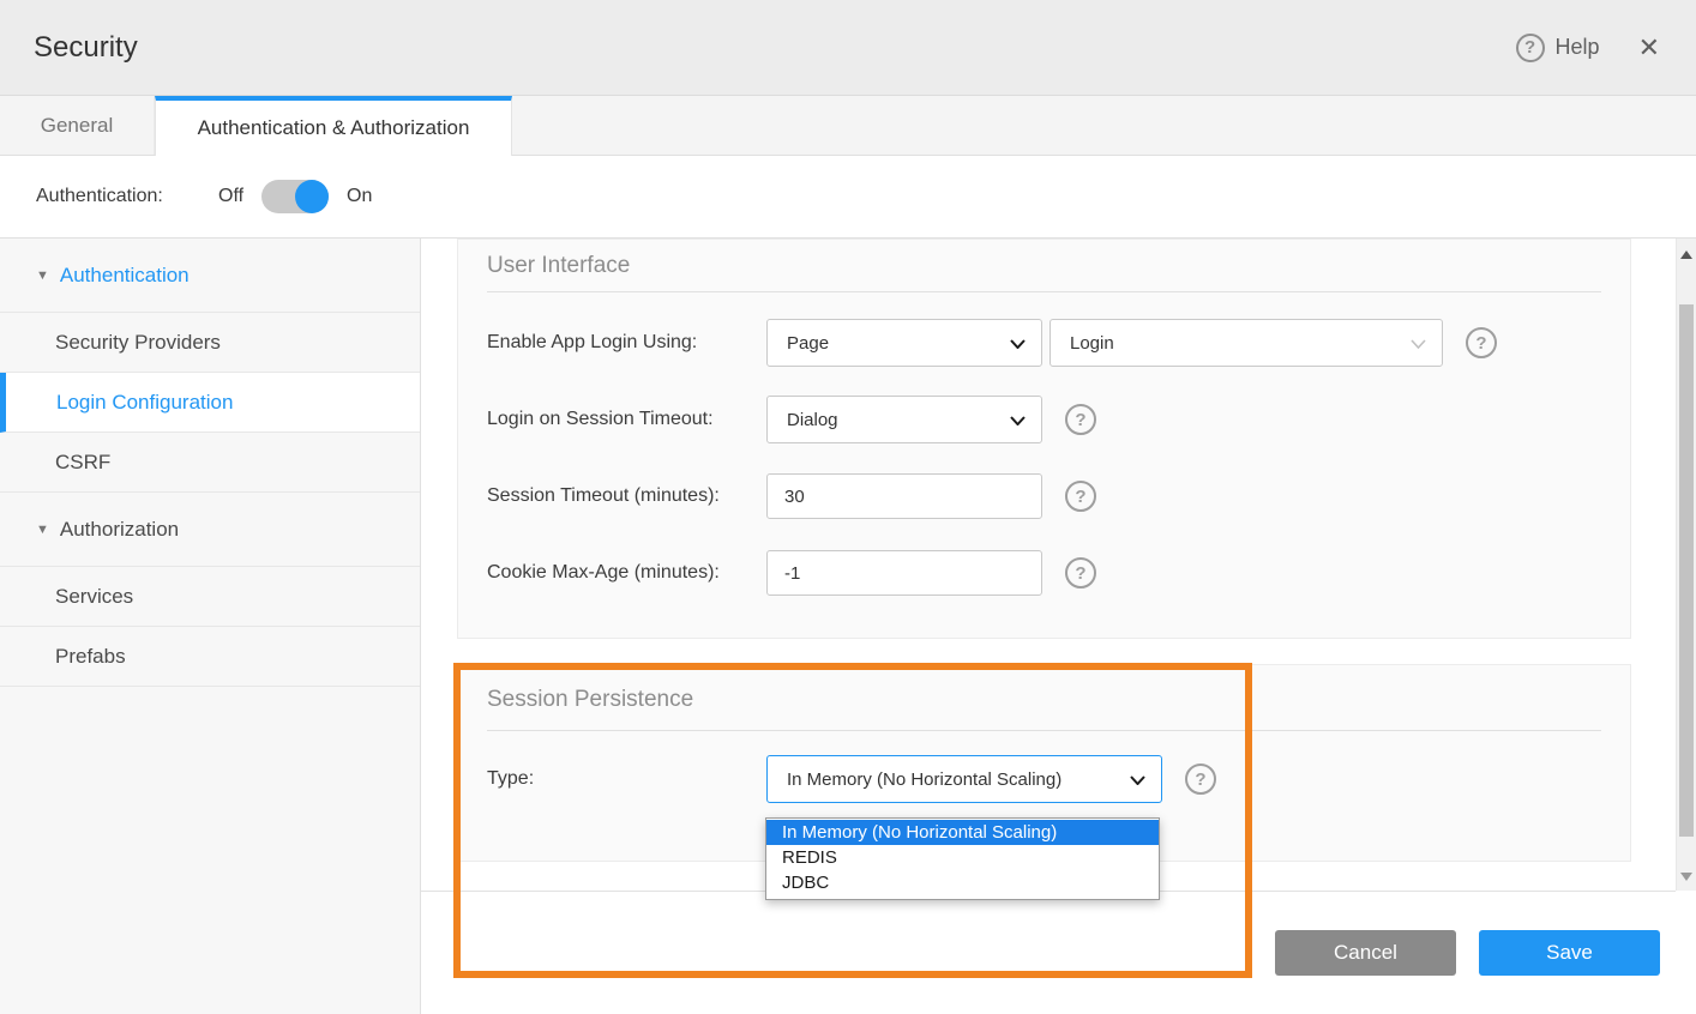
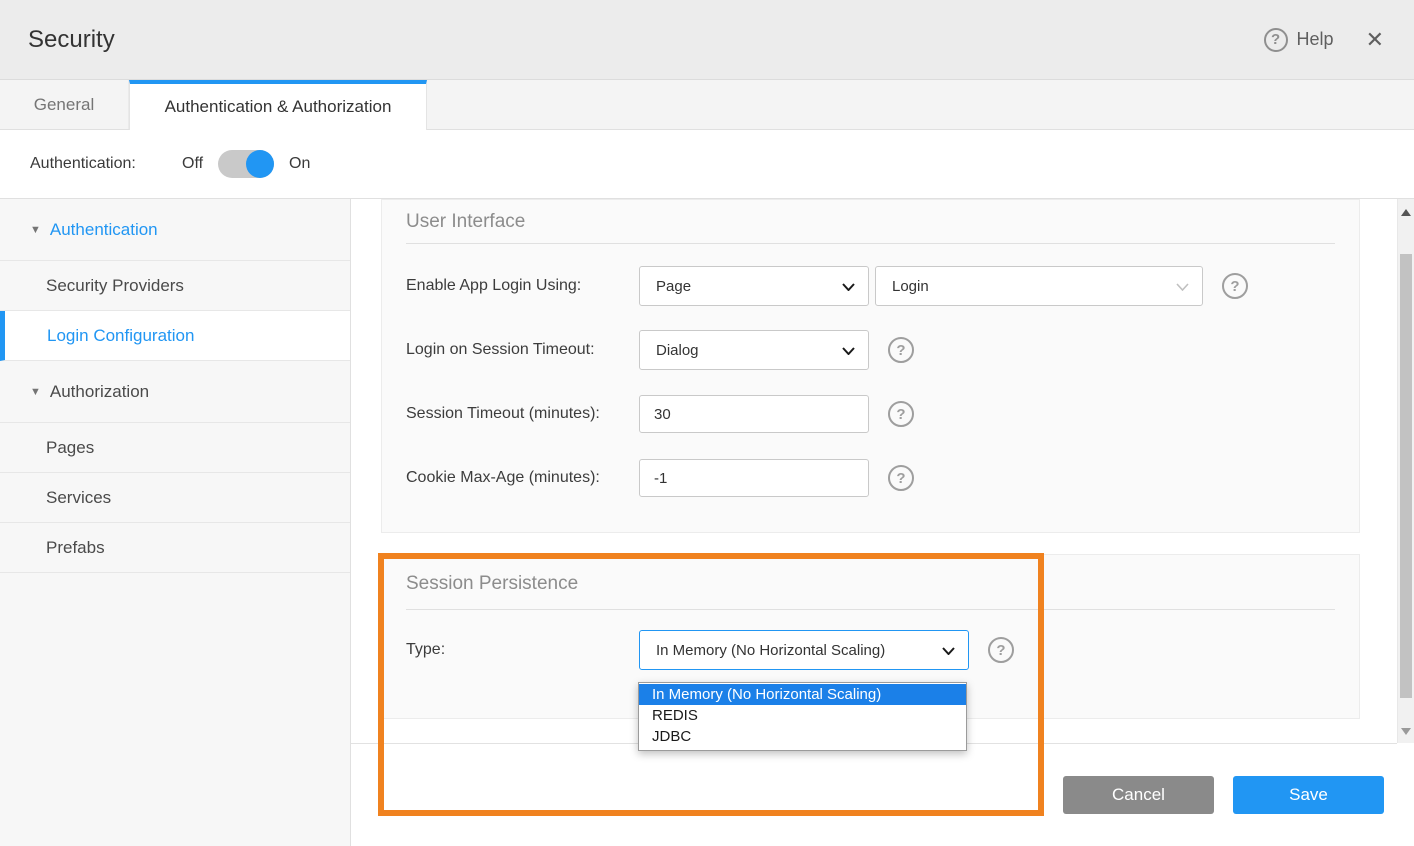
  Security
  ?
  Help
  ✕
  General
  Authentication & Authorization
  Authentication:
  Off
  On
  ▼
  Authentication
  Security Providers
  Login Configuration
- CSRF
  ▼
  Authorization
+ Pages
  Services
  Prefabs
  User Interface
  Enable App Login Using:
  Page
  Login
  ?
  Login on Session Timeout:
  Dialog
  ?
  Session Timeout (minutes):
  30
  ?
  Cookie Max-Age (minutes):
  -1
  ?
  Session Persistence
  Type:
  In Memory (No Horizontal Scaling)
  ?
  In Memory (No Horizontal Scaling)
  REDIS
  JDBC
  Cancel
  Save
